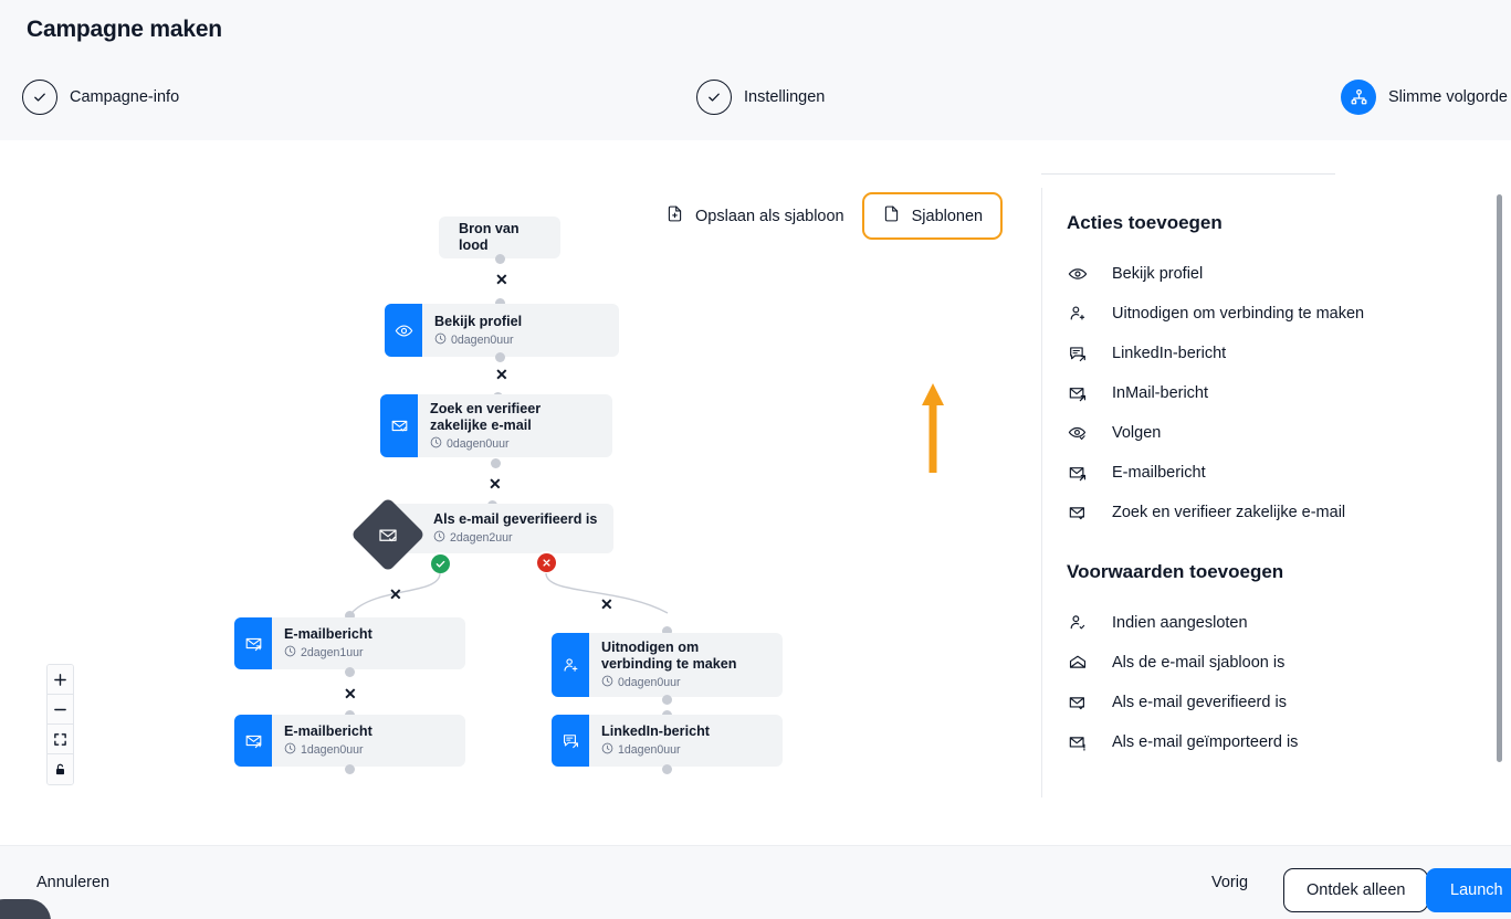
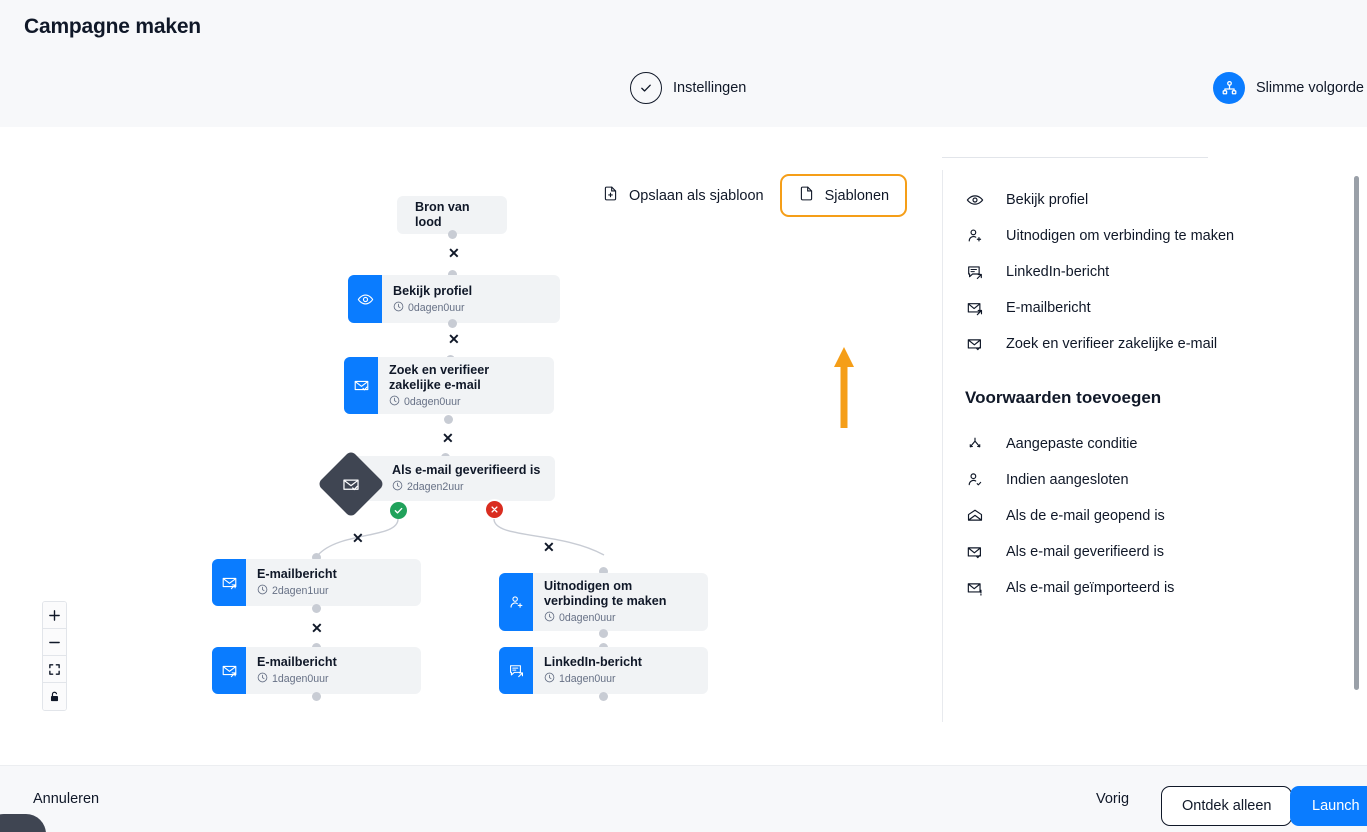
  Campagne maken
- Campagne-info
  Instellingen
  Slimme volgorde
  Opslaan als sjabloon
  Sjablonen
  Bron van lood
  ✕
  Bekijk profiel
  0dagen0uur
  ✕
  Zoek en verifieer zakelijke e-mail
  0dagen0uur
  ✕
  Als e-mail geverifieerd is
  2dagen2uur
  ✕
  ✕
  E-mailbericht
  2dagen1uur
  ✕
  E-mailbericht
  1dagen0uur
  Uitnodigen om verbinding te maken
  0dagen0uur
  LinkedIn-bericht
  1dagen0uur
- Acties toevoegen
  Bekijk profiel
  Uitnodigen om verbinding te maken
  LinkedIn-bericht
- InMail-bericht
- Volgen
  E-mailbericht
  Zoek en verifieer zakelijke e-mail
  Voorwaarden toevoegen
+ Aangepaste conditie
  Indien aangesloten
- Als de e-mail sjabloon is
+ Als de e-mail geopend is
  Als e-mail geverifieerd is
  Als e-mail geïmporteerd is
  Annuleren
  Vorig
  Ontdek alleen
  Launch
